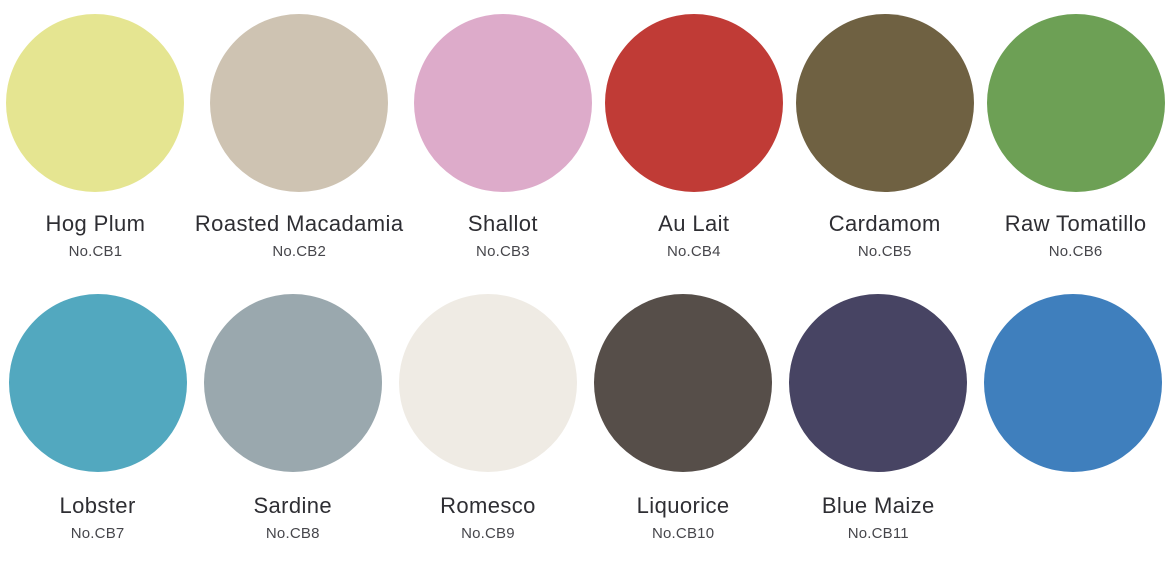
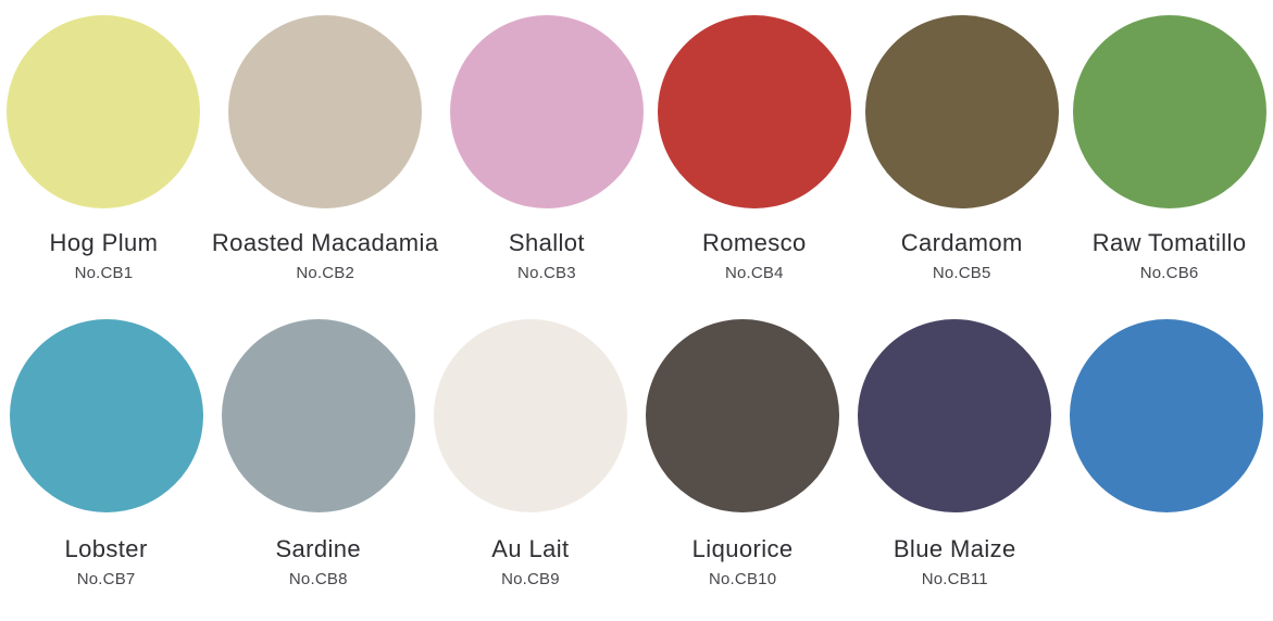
  Hog Plum
  No.CB1
  Roasted Macadamia
  No.CB2
  Shallot
  No.CB3
- Au Lait
+ Romesco
  No.CB4
  Cardamom
  No.CB5
  Raw Tomatillo
  No.CB6
  Lobster
  No.CB7
  Sardine
  No.CB8
- Romesco
+ Au Lait
  No.CB9
  Liquorice
  No.CB10
  Blue Maize
  No.CB11
